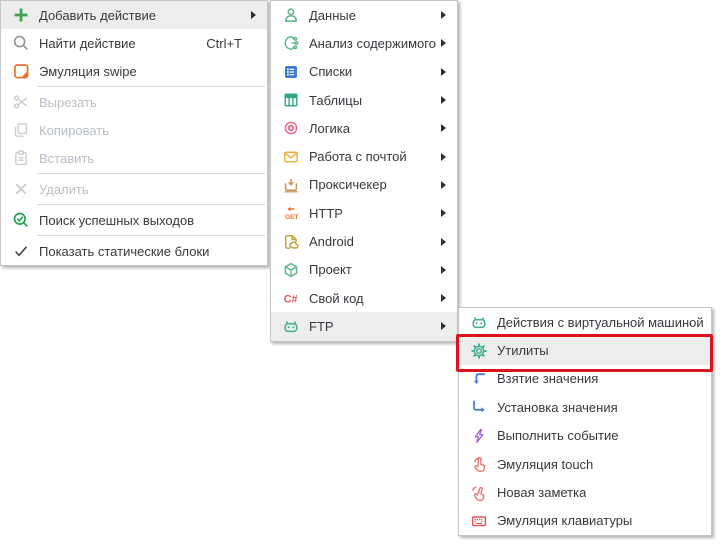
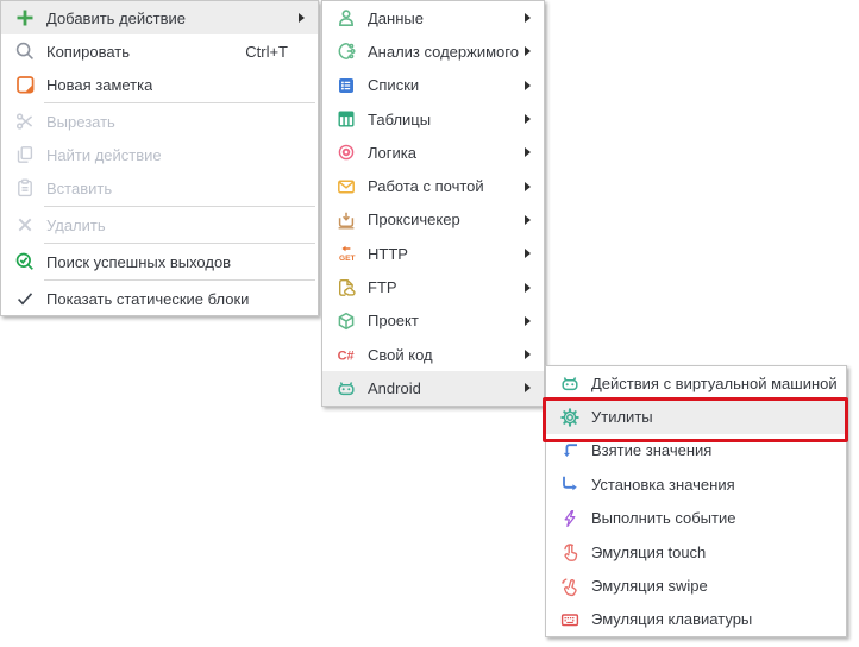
  Добавить действие
- Найти действие
+ Копировать
  Ctrl+T
- Эмуляция swipe
+ Новая заметка
  Вырезать
- Копировать
+ Найти действие
  Вставить
  Удалить
  Поиск успешных выходов
  Показать статические блоки
  Данные
  Анализ содержимого
  Списки
  Таблицы
  Логика
  Работа с почтой
  Проксичекер
  HTTP
- Android
+ FTP
  Проект
  C#
  Свой код
- FTP
+ Android
  Действия с виртуальной машиной
  Утилиты
  Взятие значения
  Установка значения
  Выполнить событие
  Эмуляция touch
- Новая заметка
+ Эмуляция swipe
  Эмуляция клавиатуры
